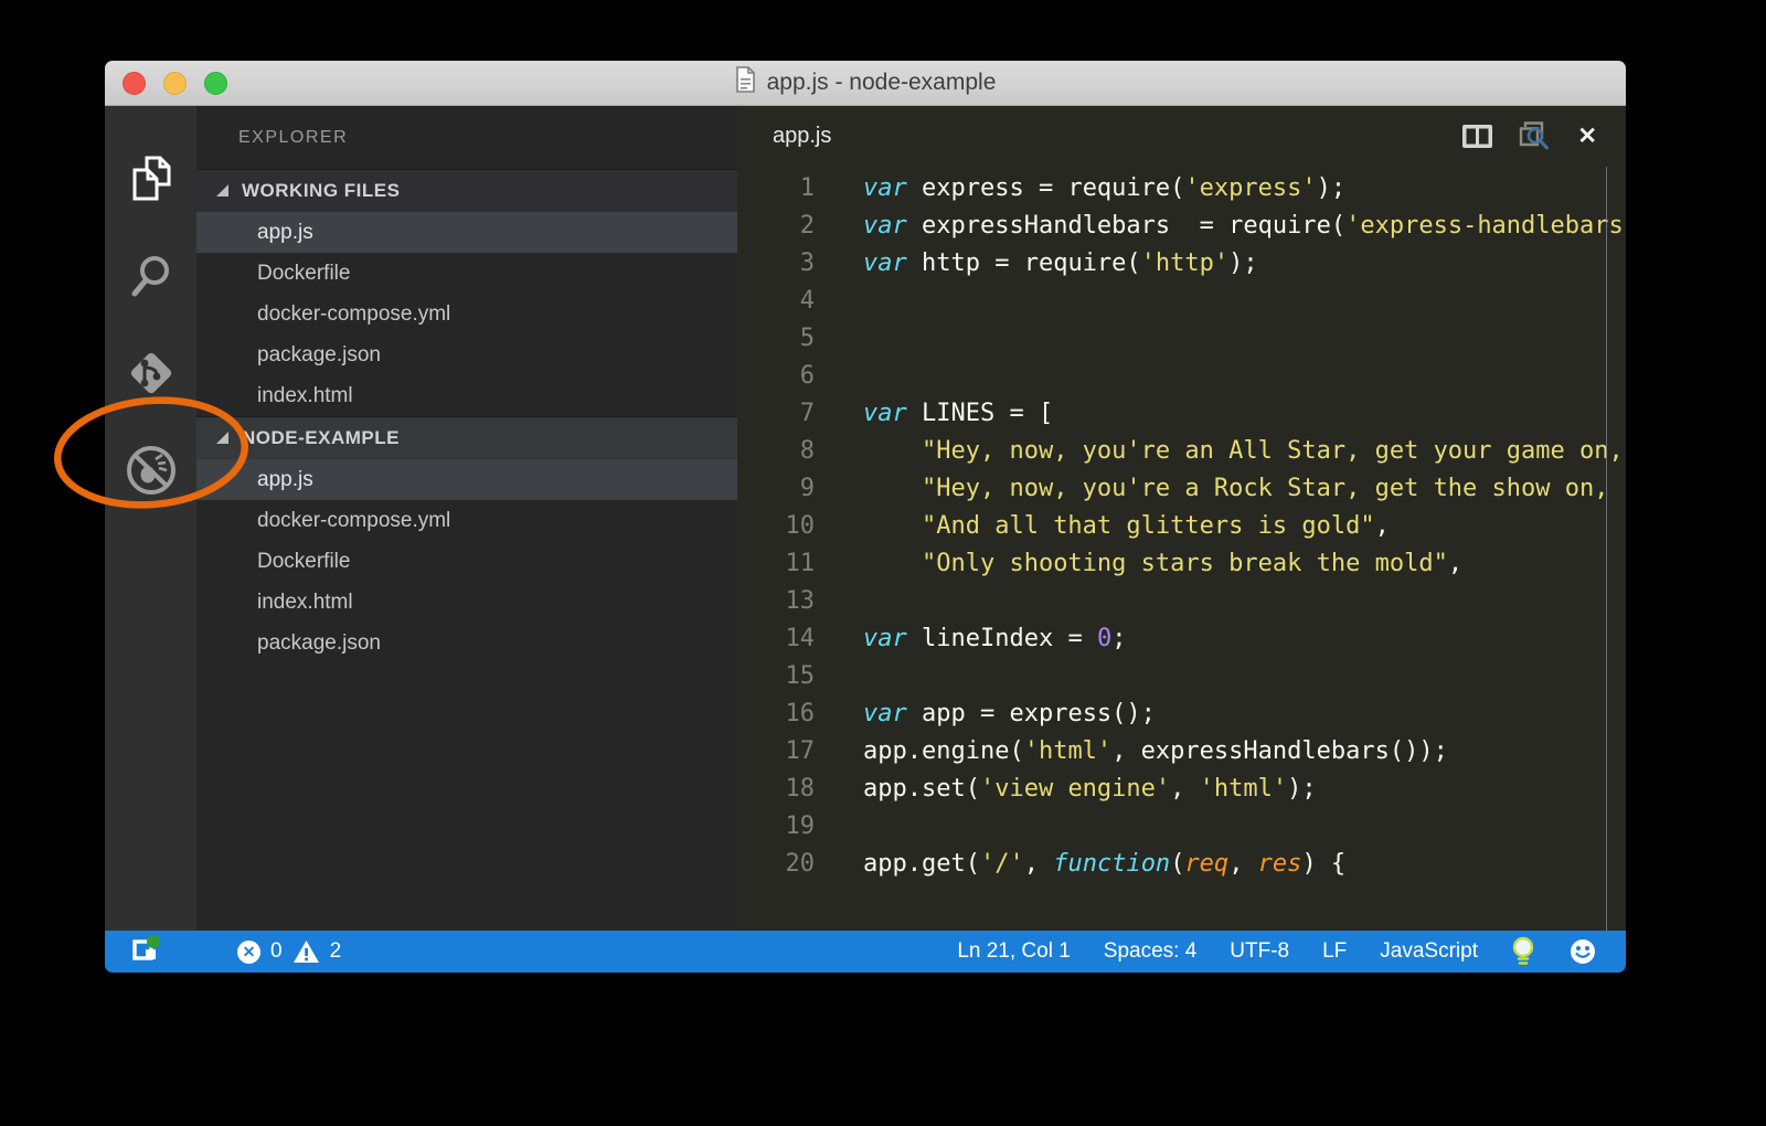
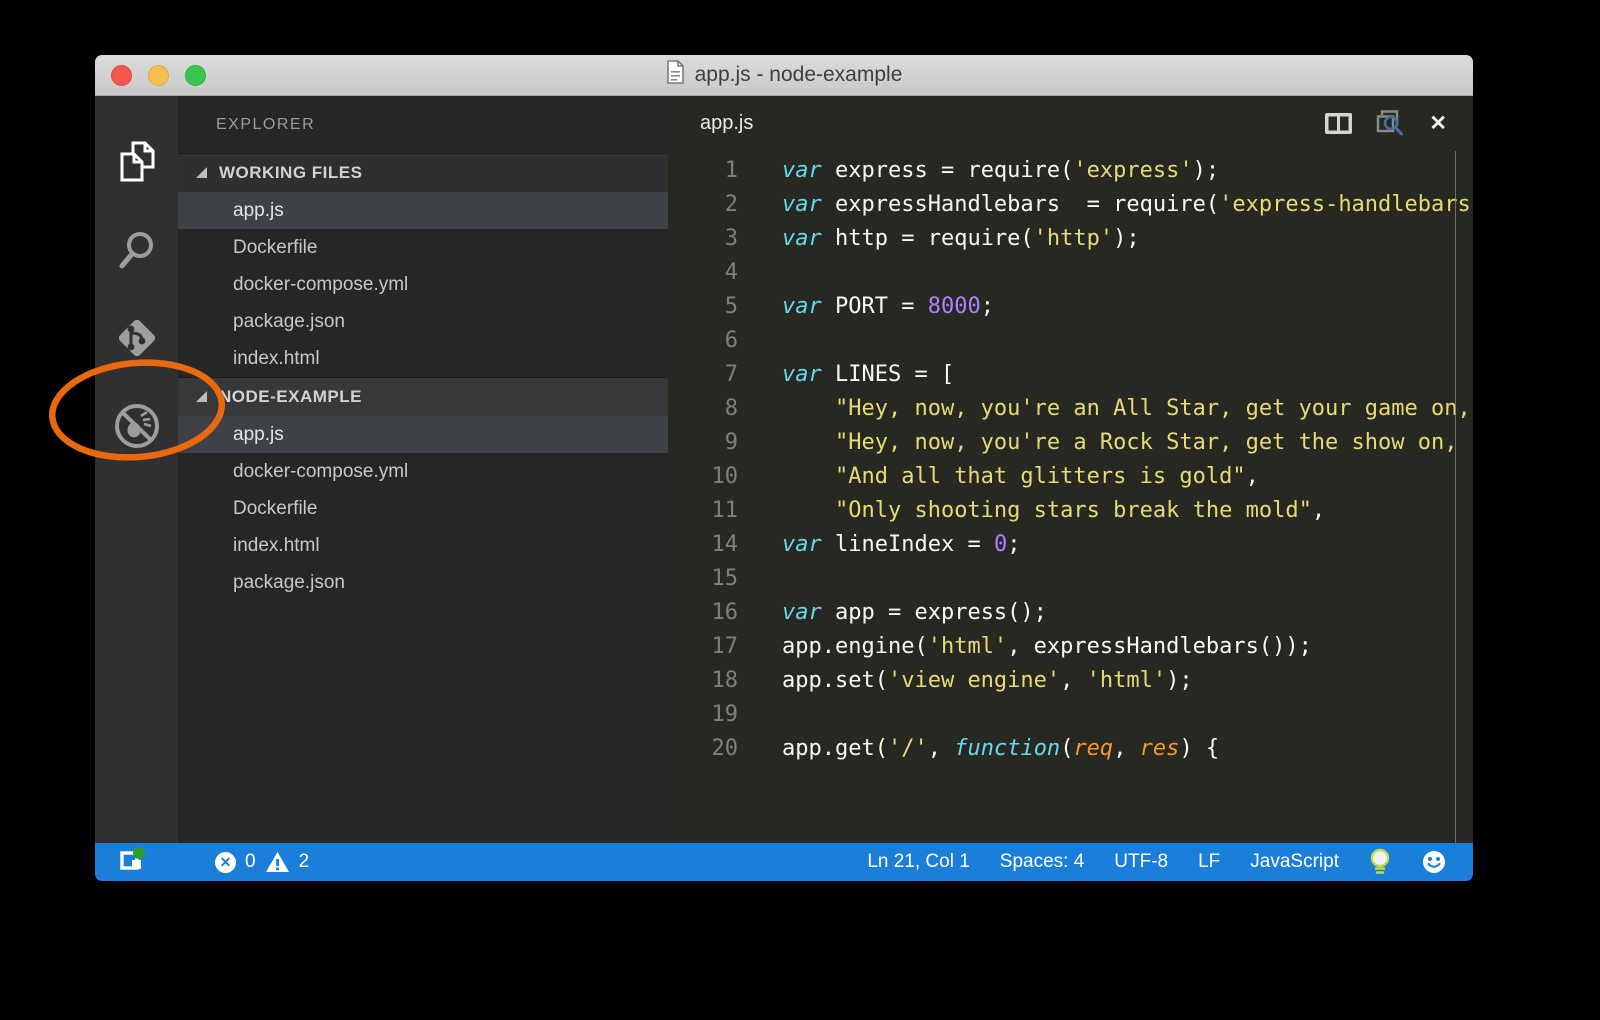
  app.js - node-example
  EXPLORER
  WORKING FILES
  app.js
  Dockerfile
  docker-compose.yml
  package.json
  index.html
  NODE-EXAMPLE
  app.js
  docker-compose.yml
  Dockerfile
  index.html
  package.json
  app.js
  ✕
  1
  var express = require('express');
  2
  var expressHandlebars = require('express-handlebars
  3
  var http = require('http');
  4
  5
+ var PORT = 8000;
  6
  7
  var LINES = [
  8
  "Hey, now, you're an All Star, get your game on,
  9
  "Hey, now, you're a Rock Star, get the show on,
  10
  "And all that glitters is gold",
  11
  "Only shooting stars break the mold",
- 13
  14
  var lineIndex = 0;
  15
  16
  var app = express();
  17
  app.engine('html', expressHandlebars());
  18
  app.set('view engine', 'html');
  19
  20
  app.get('/', function(req, res) {
  ✕
  0
  2
  Ln 21, Col 1
  Spaces: 4
  UTF-8
  LF
  JavaScript
